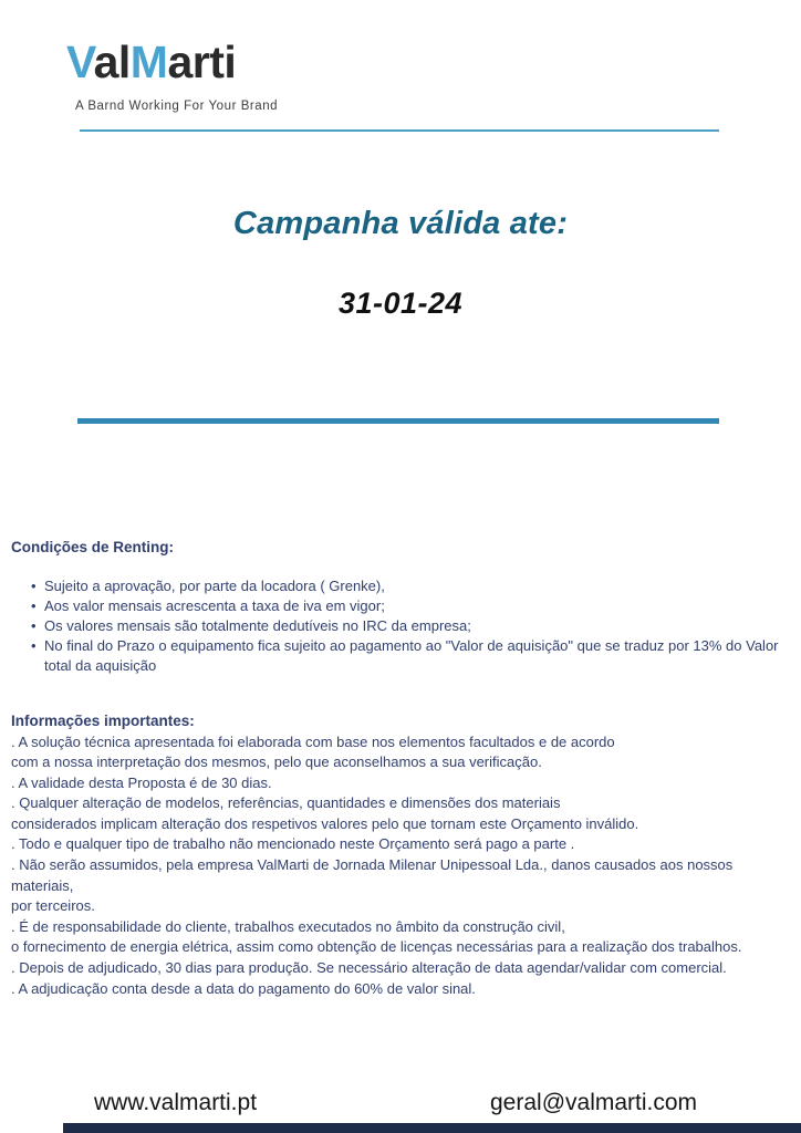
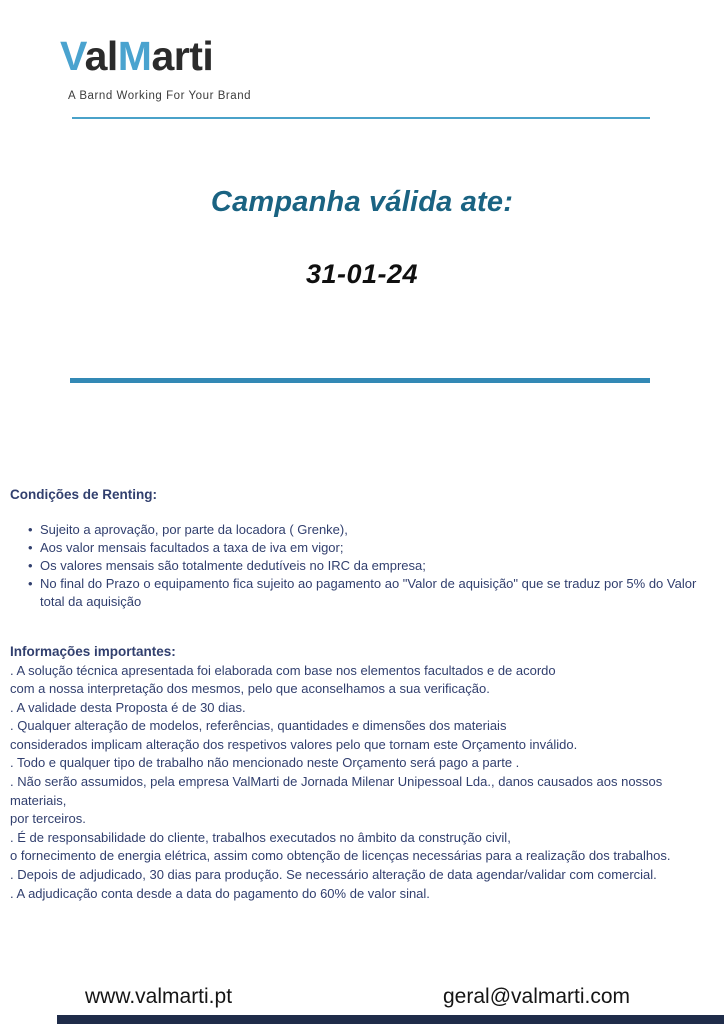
  ValMarti
  A Barnd Working For Your Brand
  Campanha válida ate:
  31-01-24
  Condições de Renting:
  Sujeito a aprovação, por parte da locadora ( Grenke),
- Aos valor mensais acrescenta a taxa de iva em vigor;
+ Aos valor mensais facultados a taxa de iva em vigor;
  Os valores mensais são totalmente dedutíveis no IRC da empresa;
- No final do Prazo o equipamento fica sujeito ao pagamento ao "Valor de aquisição" que se traduz por 13% do Valor total da aquisição
+ No final do Prazo o equipamento fica sujeito ao pagamento ao "Valor de aquisição" que se traduz por 5% do Valor total da aquisição
  Informações importantes:
  . A solução técnica apresentada foi elaborada com base nos elementos facultados e de acordo
  com a nossa interpretação dos mesmos, pelo que aconselhamos a sua verificação.
  . A validade desta Proposta é de 30 dias.
  . Qualquer alteração de modelos, referências, quantidades e dimensões dos materiais
  considerados implicam alteração dos respetivos valores pelo que tornam este Orçamento inválido.
  . Todo e qualquer tipo de trabalho não mencionado neste Orçamento será pago a parte .
  . Não serão assumidos, pela empresa ValMarti de Jornada Milenar Unipessoal Lda., danos causados aos nossos materiais,
  por terceiros.
  . É de responsabilidade do cliente, trabalhos executados no âmbito da construção civil,
  o fornecimento de energia elétrica, assim como obtenção de licenças necessárias para a realização dos trabalhos.
  . Depois de adjudicado, 30 dias para produção. Se necessário alteração de data agendar/validar com comercial.
  . A adjudicação conta desde a data do pagamento do 60% de valor sinal.
  www.valmarti.pt
  geral@valmarti.com
